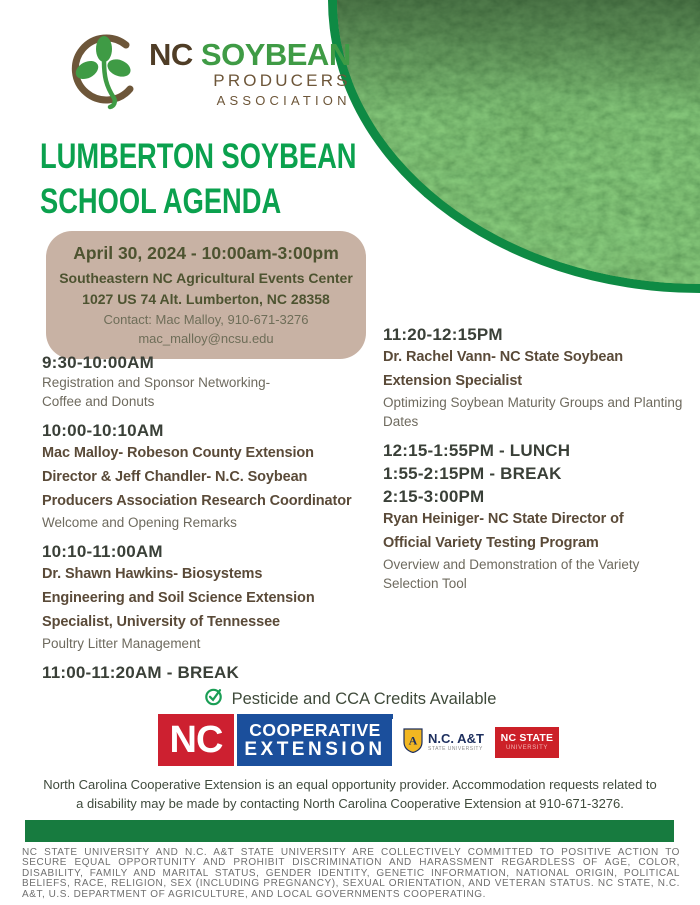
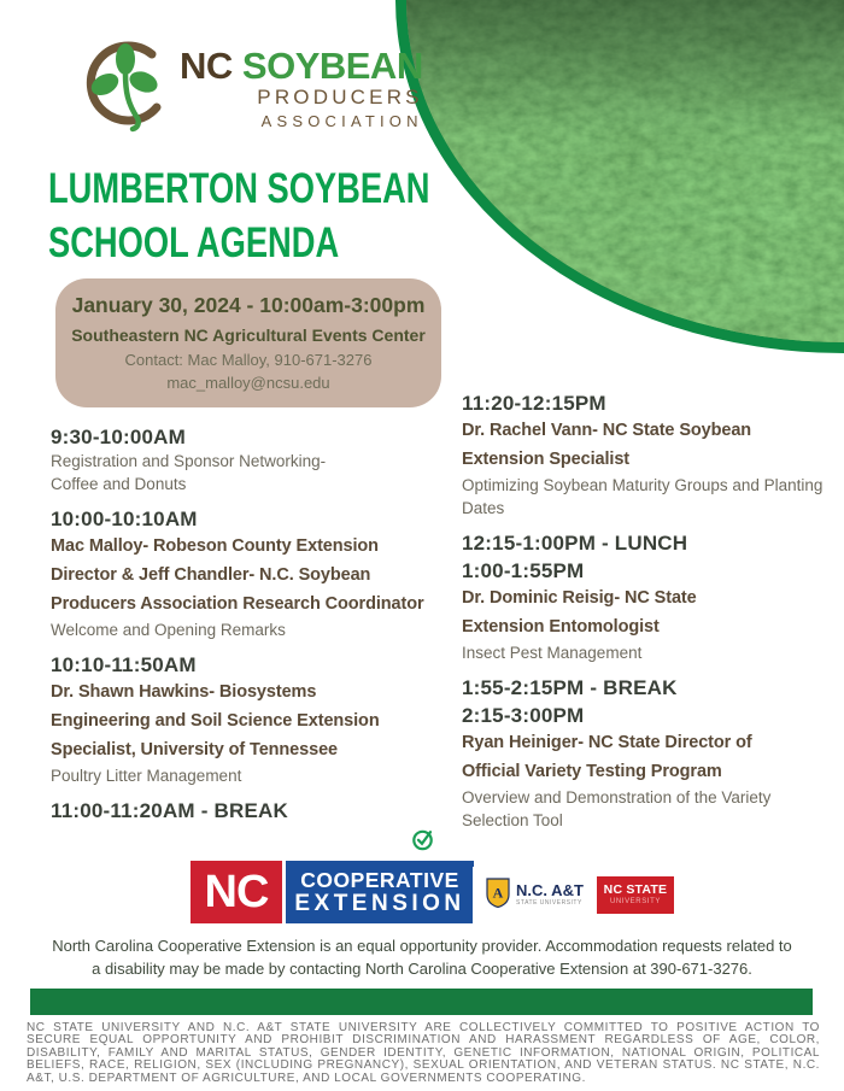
  NC SOYBEAN
  PRODUCERS
  ASSOCIATION
  LUMBERTON SOYBEAN
  SCHOOL AGENDA
- April 30, 2024 - 10:00am-3:00pm
+ January 30, 2024 - 10:00am-3:00pm
  Southeastern NC Agricultural Events Center
- 1027 US 74 Alt. Lumberton, NC 28358
  Contact: Mac Malloy, 910-671-3276
  mac_malloy@ncsu.edu
  9:30-10:00AM
  Registration and Sponsor Networking-
  Coffee and Donuts
  10:00-10:10AM
  Mac Malloy- Robeson County Extension
  Director & Jeff Chandler- N.C. Soybean
  Producers Association Research Coordinator
  Welcome and Opening Remarks
- 10:10-11:00AM
+ 10:10-11:50AM
  Dr. Shawn Hawkins- Biosystems
  Engineering and Soil Science Extension
  Specialist, University of Tennessee
  Poultry Litter Management
  11:00-11:20AM - BREAK
  11:20-12:15PM
  Dr. Rachel Vann- NC State Soybean
  Extension Specialist
  Optimizing Soybean Maturity Groups and Planting
  Dates
- 12:15-1:55PM - LUNCH
+ 12:15-1:00PM - LUNCH
+ 1:00-1:55PM
+ Dr. Dominic Reisig- NC State
+ Extension Entomologist
+ Insect Pest Management
  1:55-2:15PM - BREAK
  2:15-3:00PM
  Ryan Heiniger- NC State Director of
  Official Variety Testing Program
  Overview and Demonstration of the Variety
  Selection Tool
- Pesticide and CCA Credits Available
  NC
  COOPERATIVE
  EXTENSION
  A
  N.C. A&T
  NC STATE
- North Carolina Cooperative Extension is an equal opportunity provider. Accommodation requests related to a disability may be made by contacting North Carolina Cooperative Extension at 910-671-3276.
+ North Carolina Cooperative Extension is an equal opportunity provider. Accommodation requests related to a disability may be made by contacting North Carolina Cooperative Extension at 390-671-3276.
  NC STATE UNIVERSITY AND N.C. A&T STATE UNIVERSITY ARE COLLECTIVELY COMMITTED TO POSITIVE ACTION TO SECURE EQUAL OPPORTUNITY AND PROHIBIT DISCRIMINATION AND HARASSMENT REGARDLESS OF AGE, COLOR, DISABILITY, FAMILY AND MARITAL STATUS, GENDER IDENTITY, GENETIC INFORMATION, NATIONAL ORIGIN, POLITICAL BELIEFS, RACE, RELIGION, SEX (INCLUDING PREGNANCY), SEXUAL ORIENTATION, AND VETERAN STATUS. NC STATE, N.C. A&T, U.S. DEPARTMENT OF AGRICULTURE, AND LOCAL GOVERNMENTS COOPERATING.
